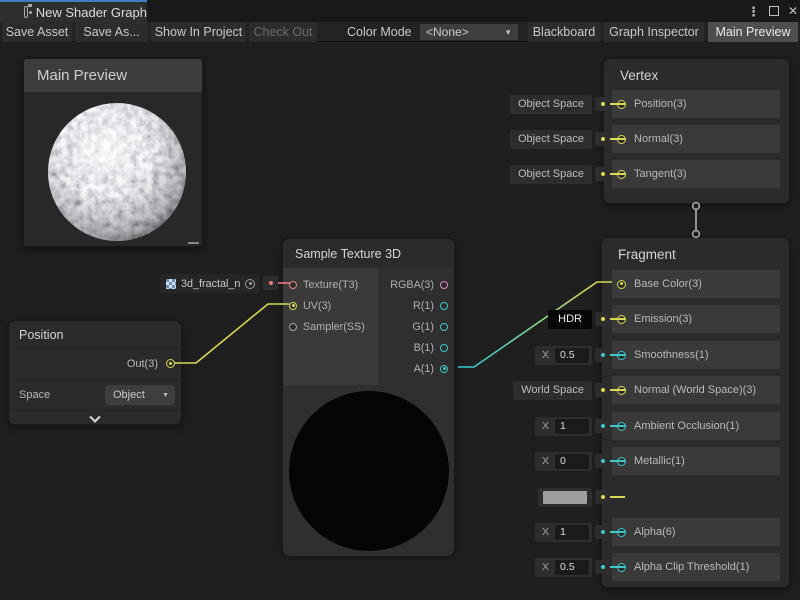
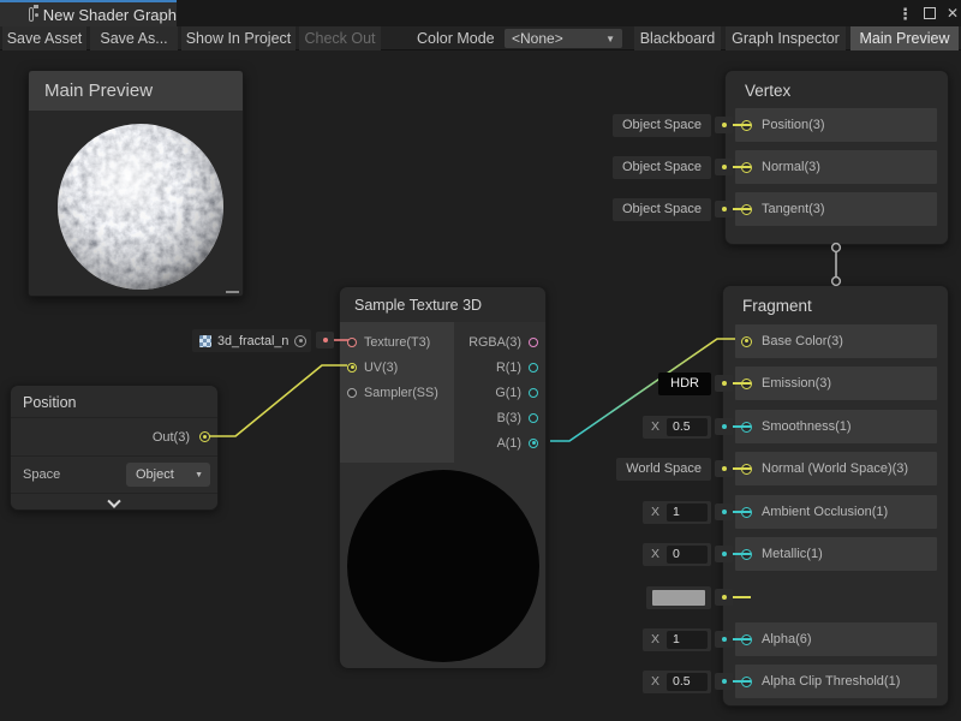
  New Shader Graph
  ⋮
  ✕
  Save Asset
  Save As...
  Show In Project
  Check Out
  Color Mode
  <None>
  ▼
  Blackboard
  Graph Inspector
  Main Preview
  Main Preview
  Vertex
  Object Space
  Position(3)
  Object Space
  Normal(3)
  Object Space
  Tangent(3)
  Fragment
  Base Color(3)
  HDR
  Emission(3)
  X
  0.5
  Smoothness(1)
  World Space
  Normal (World Space)(3)
  X
  1
  Ambient Occlusion(1)
  X
  0
  Metallic(1)
  X
  1
  Alpha(6)
  X
  0.5
  Alpha Clip Threshold(1)
  Sample Texture 3D
  Texture(T3)
  UV(3)
  Sampler(SS)
  RGBA(3)
  R(1)
  G(1)
- B(1)
+ B(3)
  A(1)
  3d_fractal_n
  Position
  Out(3)
  Space
  Object
